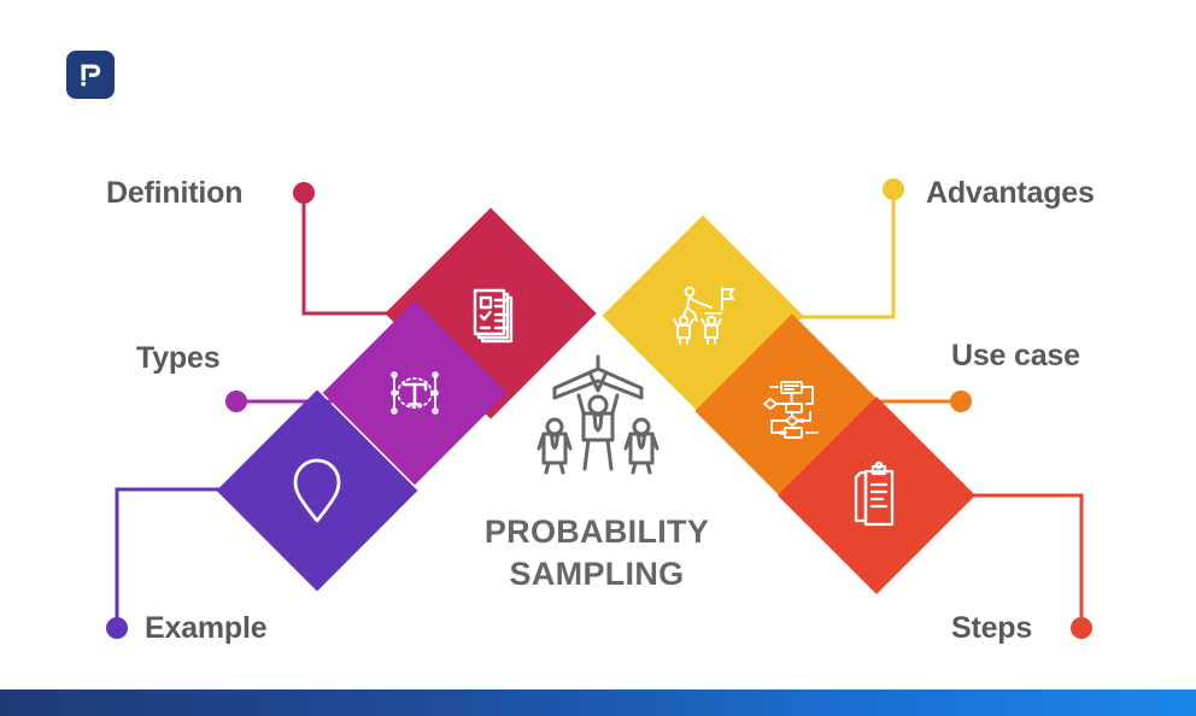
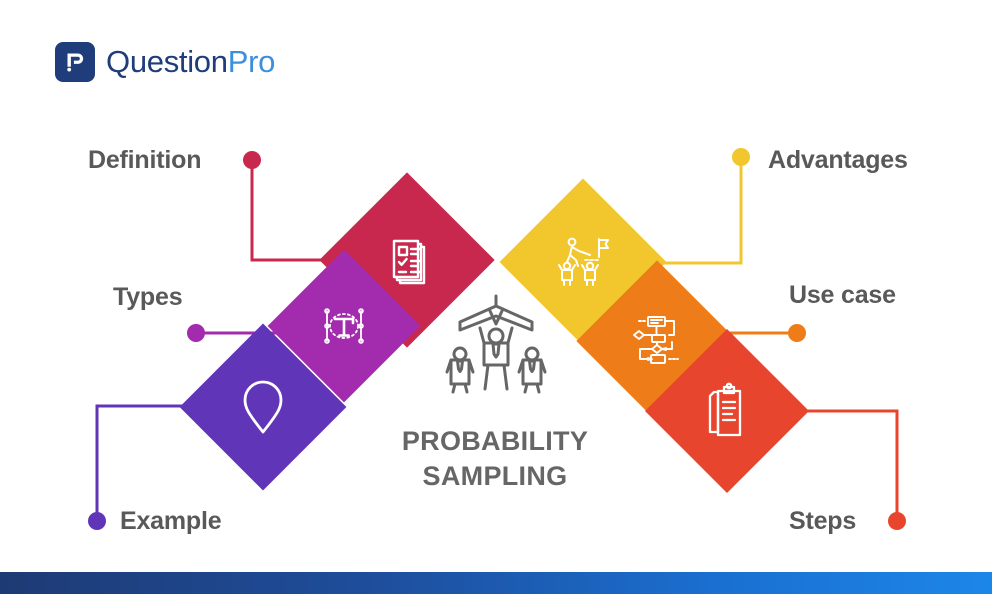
+ QuestionPro
  Definition
  Types
  Example
  Advantages
  Use case
  Steps
  PROBABILITY
  SAMPLING
